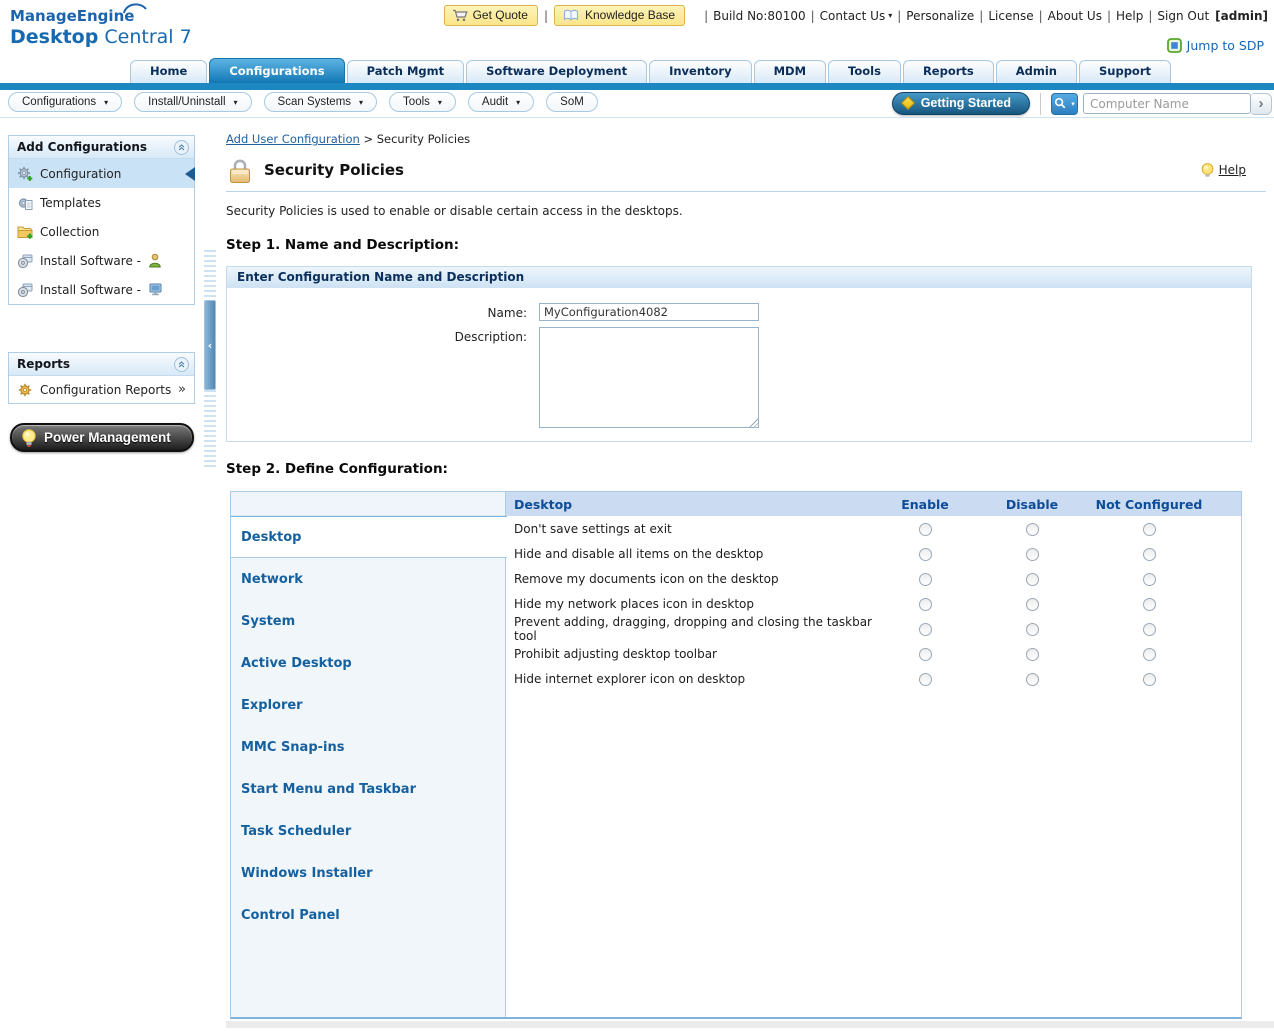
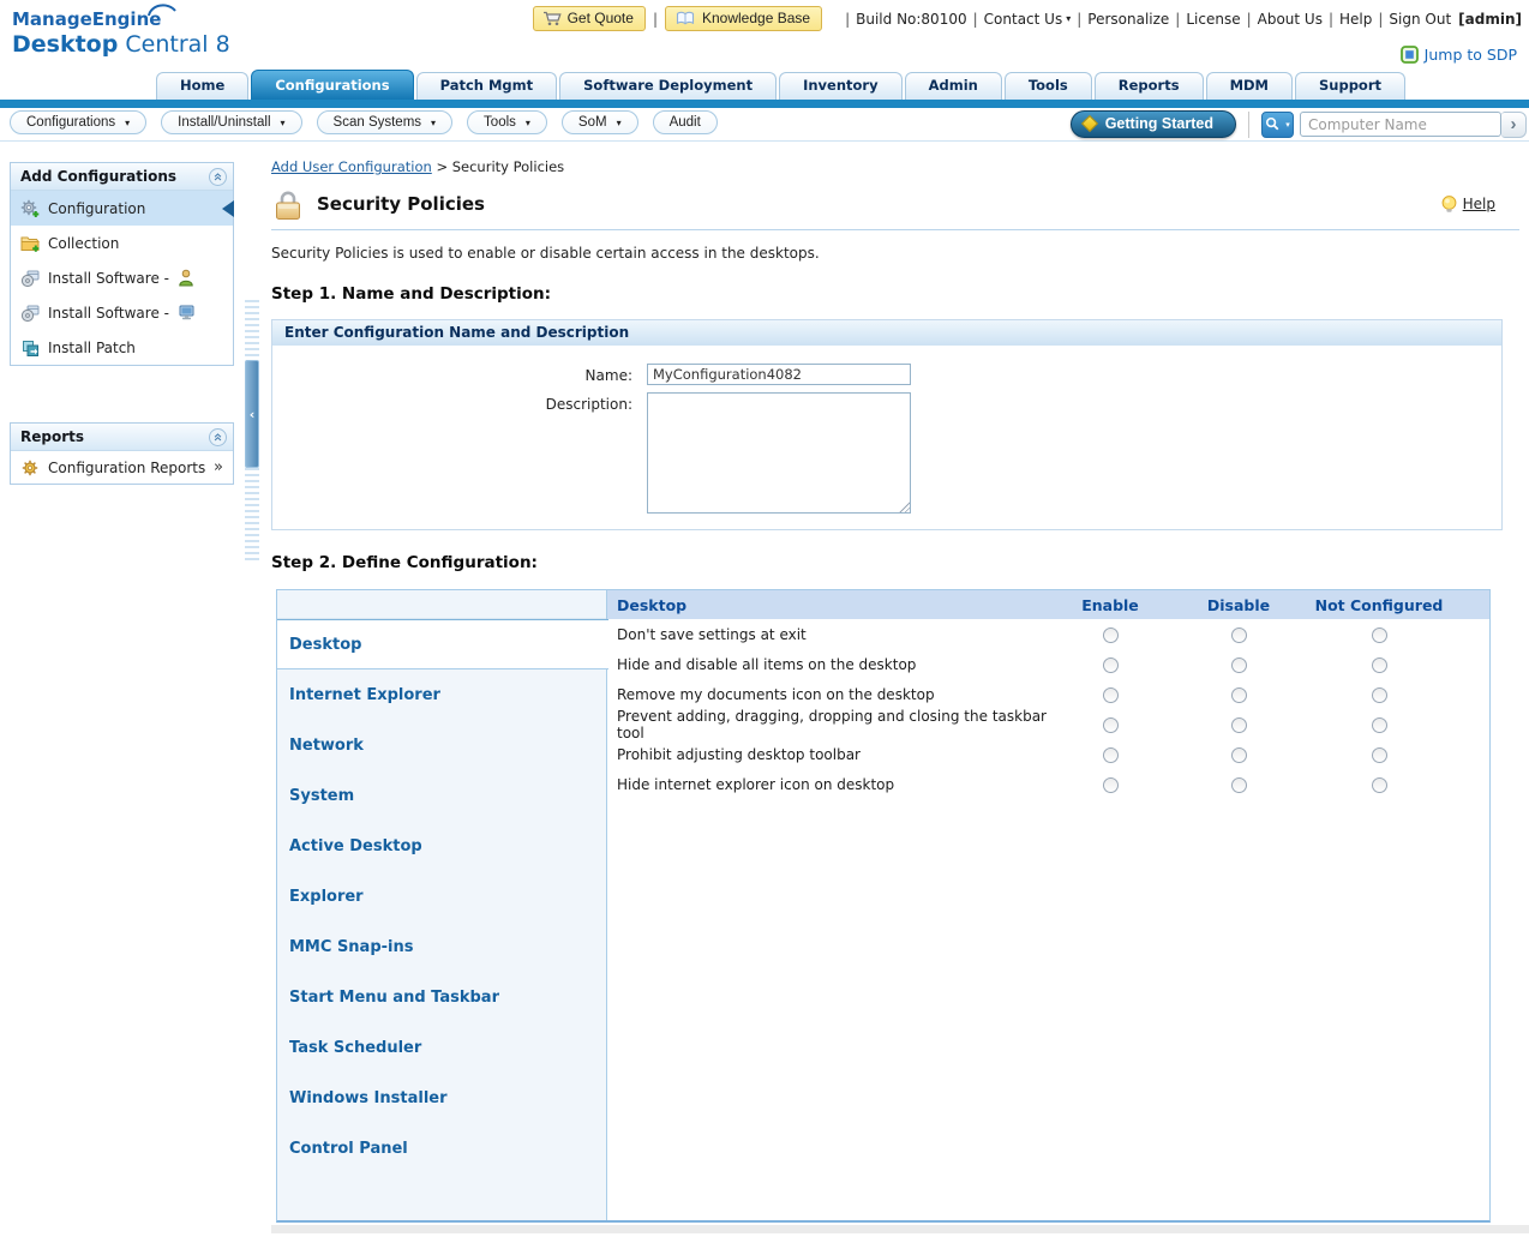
  ManageEngine
- Desktop Central 7
+ Desktop Central 8
  Get Quote
  |
  Knowledge Base
  |
  Build No:80100
  |
  Contact Us
  ▾
  |
  Personalize
  |
  License
  |
  About Us
  |
  Help
  |
  Sign Out
  [admin]
  Jump to SDP
  Home
  Configurations
  Patch Mgmt
  Software Deployment
  Inventory
- MDM
+ Admin
  Tools
  Reports
- Admin
+ MDM
  Support
  Configurations
  ▾
  Install/Uninstall
  ▾
  Scan Systems
  ▾
  Tools
  ▾
- Audit
+ SoM
  ▾
- SoM
+ Audit
  Getting Started
  Computer Name
  ›
  Add Configurations
  Configuration
- Templates
  Collection
  Install Software -
  Install Software -
+ Install Patch
  Reports
  Configuration Reports
  »
- Power Management
  ‹
  Add User Configuration > Security Policies
  Security Policies
  Help
  Security Policies is used to enable or disable certain access in the desktops.
  Step 1. Name and Description:
  Enter Configuration Name and Description
  Name:
  MyConfiguration4082
  Description:
  Step 2. Define Configuration:
  Desktop
+ Internet Explorer
  Network
  System
  Active Desktop
  Explorer
  MMC Snap-ins
  Start Menu and Taskbar
  Task Scheduler
  Windows Installer
  Control Panel
  Desktop
  Enable
  Disable
  Not Configured
  Don't save settings at exit
  Hide and disable all items on the desktop
  Remove my documents icon on the desktop
- Hide my network places icon in desktop
  Prevent adding, dragging, dropping and closing the taskbar tool
  Prohibit adjusting desktop toolbar
  Hide internet explorer icon on desktop
